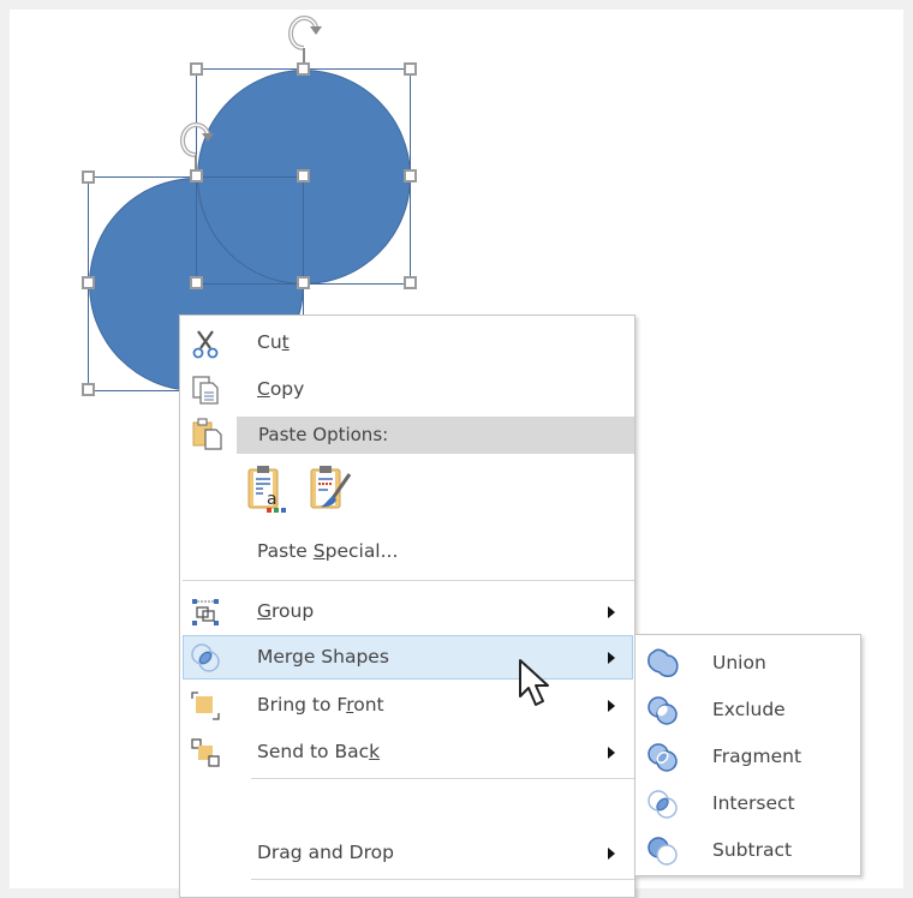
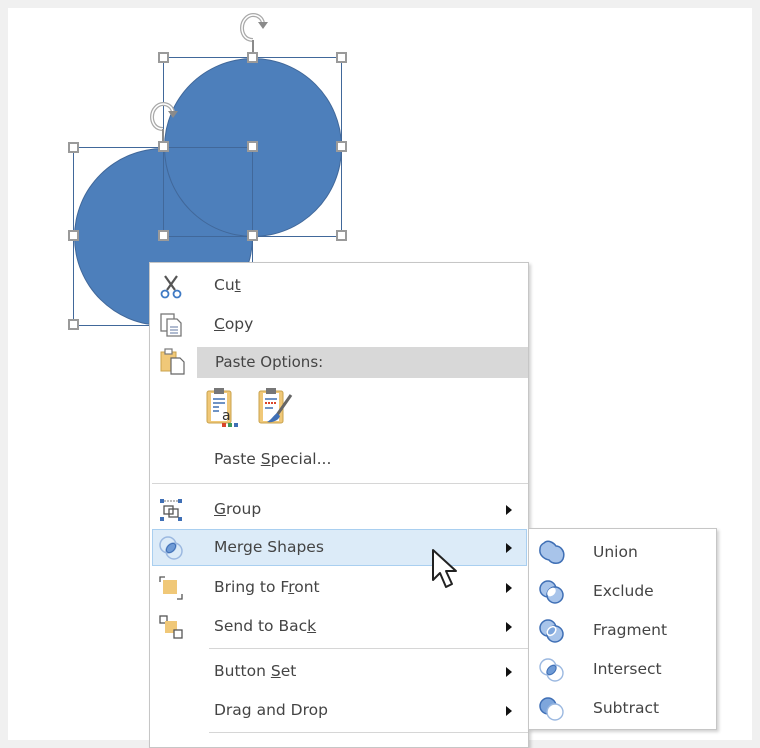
  Cut
  Copy
  Paste Options:
  a
  Paste Special...
  Group
  Merge Shapes
  Bring to Front
  Send to Back
+ Button Set
  Drag and Drop
  Union
  Exclude
  Fragment
  Intersect
  Subtract
